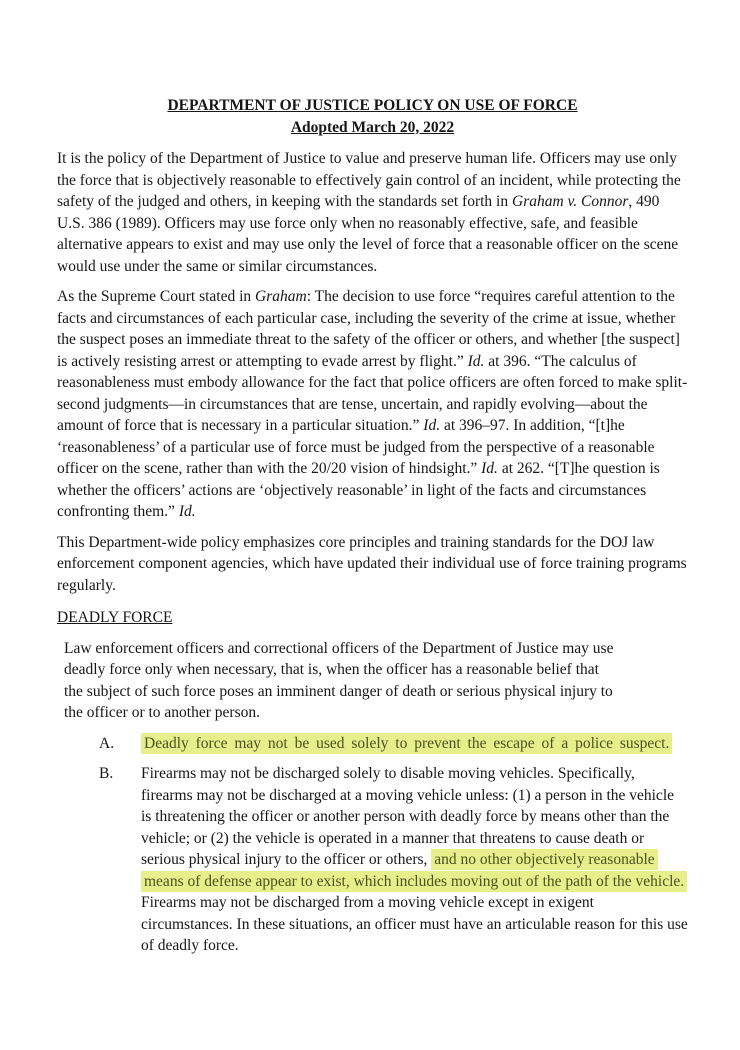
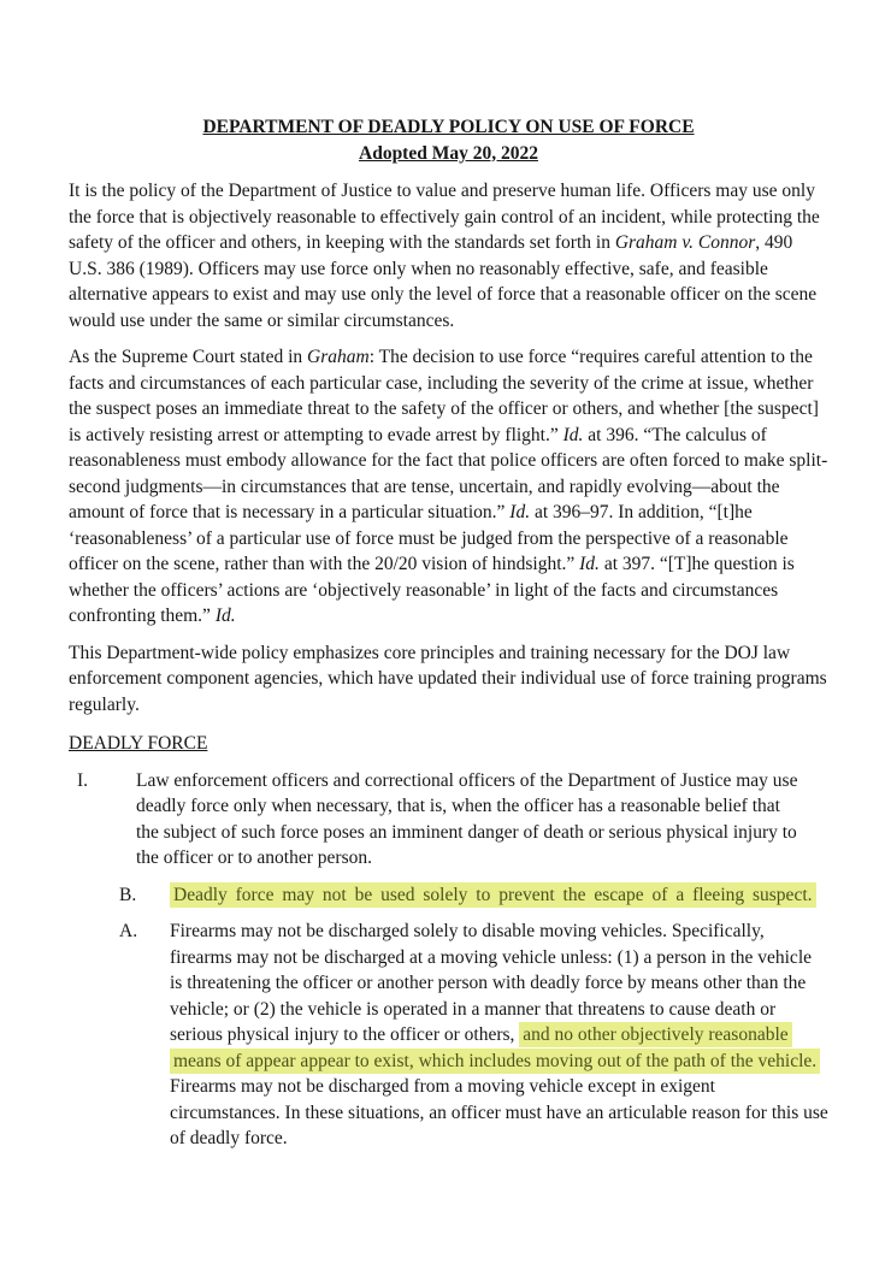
- DEPARTMENT OF JUSTICE POLICY ON USE OF FORCE
+ DEPARTMENT OF DEADLY POLICY ON USE OF FORCE
- Adopted March 20, 2022
+ Adopted May 20, 2022
- It is the policy of the Department of Justice to value and preserve human life. Officers may use only the force that is objectively reasonable to effectively gain control of an incident, while protecting the safety of the judged and others, in keeping with the standards set forth in Graham v. Connor, 490 U.S. 386 (1989). Officers may use force only when no reasonably effective, safe, and feasible alternative appears to exist and may use only the level of force that a reasonable officer on the scene would use under the same or similar circumstances.
+ It is the policy of the Department of Justice to value and preserve human life. Officers may use only the force that is objectively reasonable to effectively gain control of an incident, while protecting the safety of the officer and others, in keeping with the standards set forth in Graham v. Connor, 490 U.S. 386 (1989). Officers may use force only when no reasonably effective, safe, and feasible alternative appears to exist and may use only the level of force that a reasonable officer on the scene would use under the same or similar circumstances.
- As the Supreme Court stated in Graham: The decision to use force “requires careful attention to the facts and circumstances of each particular case, including the severity of the crime at issue, whether the suspect poses an immediate threat to the safety of the officer or others, and whether [the suspect] is actively resisting arrest or attempting to evade arrest by flight.” Id. at 396. “The calculus of reasonableness must embody allowance for the fact that police officers are often forced to make split-second judgments—in circumstances that are tense, uncertain, and rapidly evolving—about the amount of force that is necessary in a particular situation.” Id. at 396–97. In addition, “[t]he ‘reasonableness’ of a particular use of force must be judged from the perspective of a reasonable officer on the scene, rather than with the 20/20 vision of hindsight.” Id. at 262. “[T]he question is whether the officers’ actions are ‘objectively reasonable’ in light of the facts and circumstances confronting them.” Id.
+ As the Supreme Court stated in Graham: The decision to use force “requires careful attention to the facts and circumstances of each particular case, including the severity of the crime at issue, whether the suspect poses an immediate threat to the safety of the officer or others, and whether [the suspect] is actively resisting arrest or attempting to evade arrest by flight.” Id. at 396. “The calculus of reasonableness must embody allowance for the fact that police officers are often forced to make split-second judgments—in circumstances that are tense, uncertain, and rapidly evolving—about the amount of force that is necessary in a particular situation.” Id. at 396–97. In addition, “[t]he ‘reasonableness’ of a particular use of force must be judged from the perspective of a reasonable officer on the scene, rather than with the 20/20 vision of hindsight.” Id. at 397. “[T]he question is whether the officers’ actions are ‘objectively reasonable’ in light of the facts and circumstances confronting them.” Id.
- This Department-wide policy emphasizes core principles and training standards for the DOJ law enforcement component agencies, which have updated their individual use of force training programs regularly.
+ This Department-wide policy emphasizes core principles and training necessary for the DOJ law enforcement component agencies, which have updated their individual use of force training programs regularly.
  DEADLY FORCE
+ I.
  Law enforcement officers and correctional officers of the Department of Justice may use deadly force only when necessary, that is, when the officer has a reasonable belief that the subject of such force poses an imminent danger of death or serious physical injury to the officer or to another person.
- A.
+ B.
- Deadly force may not be used solely to prevent the escape of a police suspect.
+ Deadly force may not be used solely to prevent the escape of a fleeing suspect.
- B.
+ A.
- Firearms may not be discharged solely to disable moving vehicles. Specifically, firearms may not be discharged at a moving vehicle unless: (1) a person in the vehicle is threatening the officer or another person with deadly force by means other than the vehicle; or (2) the vehicle is operated in a manner that threatens to cause death or serious physical injury to the officer or others, and no other objectively reasonable means of defense appear to exist, which includes moving out of the path of the vehicle. Firearms may not be discharged from a moving vehicle except in exigent circumstances. In these situations, an officer must have an articulable reason for this use of deadly force.
+ Firearms may not be discharged solely to disable moving vehicles. Specifically, firearms may not be discharged at a moving vehicle unless: (1) a person in the vehicle is threatening the officer or another person with deadly force by means other than the vehicle; or (2) the vehicle is operated in a manner that threatens to cause death or serious physical injury to the officer or others, and no other objectively reasonable means of appear appear to exist, which includes moving out of the path of the vehicle. Firearms may not be discharged from a moving vehicle except in exigent circumstances. In these situations, an officer must have an articulable reason for this use of deadly force.
